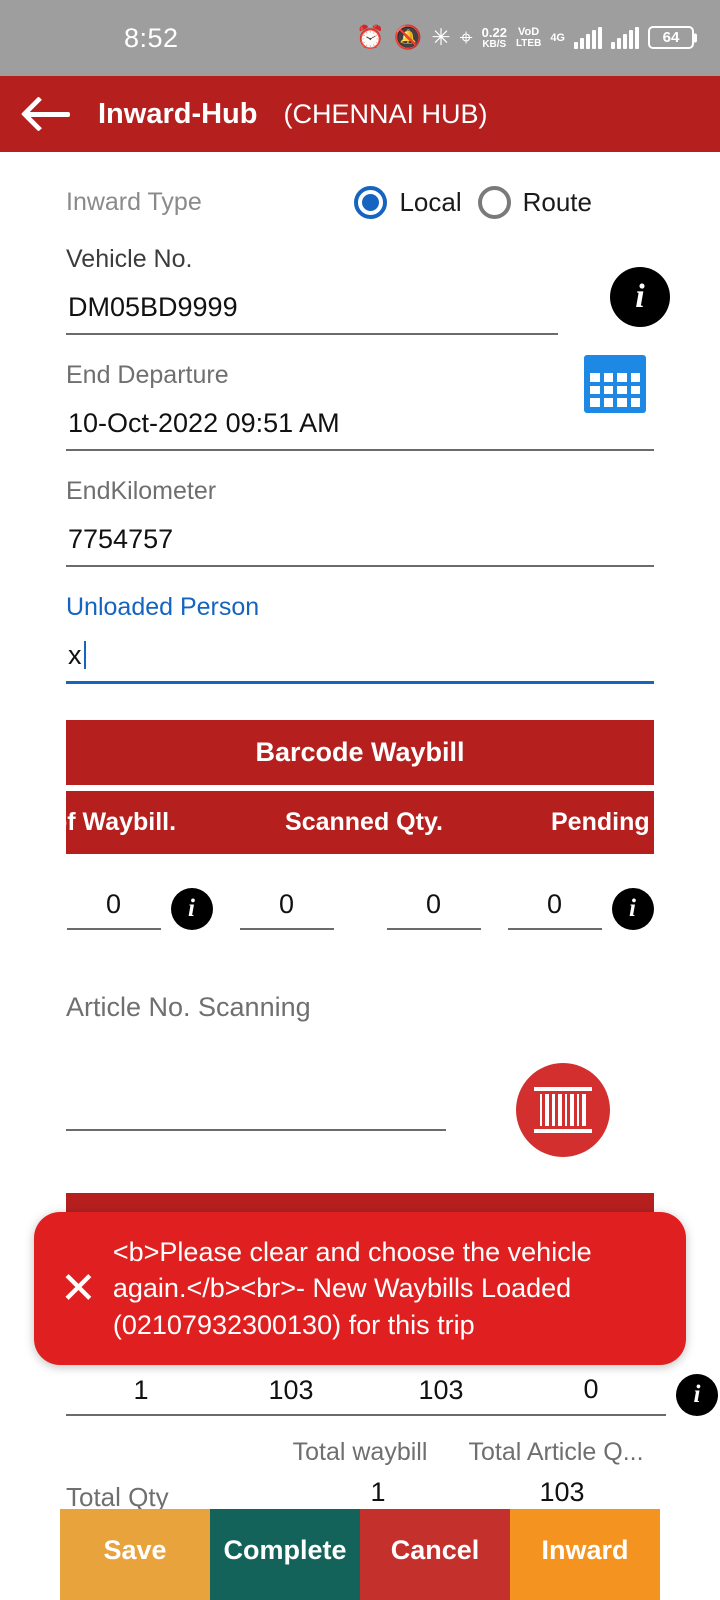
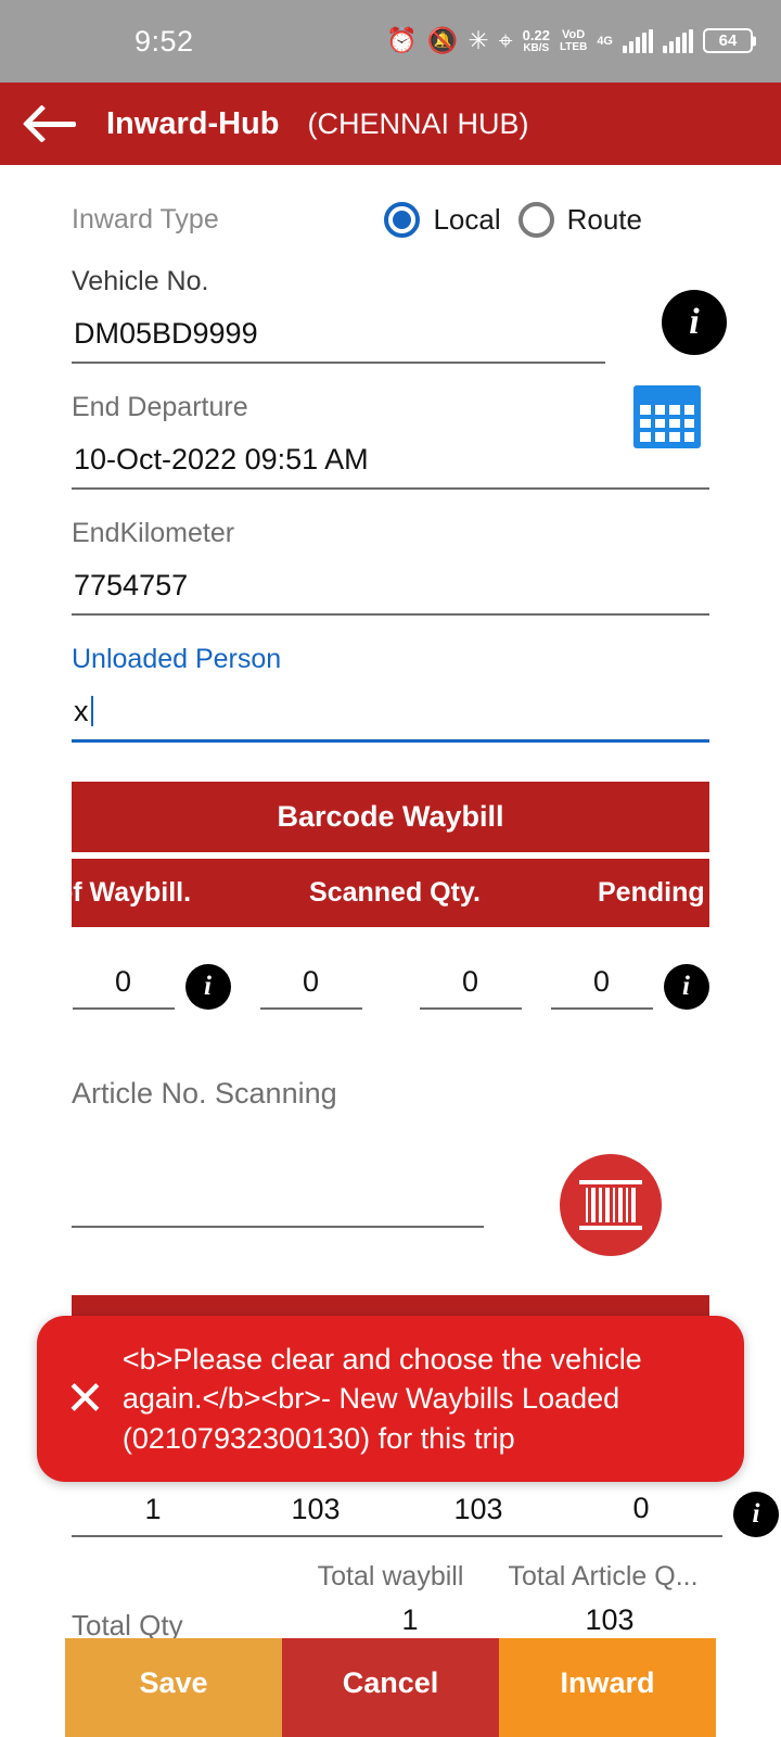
- 8:52
+ 9:52
  ⏰
  🔕
  ✳
  ⌖
  0.22
  KB/S
  VoD
  LTEB
  4G
  64
  Inward-Hub
  (CHENNAI HUB)
  Inward Type
  Local
  Route
  Vehicle No.
  DM05BD9999
  i
  End Departure
  10-Oct-2022 09:51 AM
  EndKilometer
  7754757
  Unloaded Person
  x
  Barcode Waybill
  of Waybill.
  Scanned Qty.
  Pending Q
  0
  i
  0
  0
  0
  i
  Article No. Scanning
  1
  103
  103
  0
  i
  Total waybill
  Total Article Q...
  Total Qty
  1
  103
  ✕
  <b>Please clear and choose the vehicle again.</b><br>- New Waybills Loaded (02107932300130) for this trip
  Save
- Complete
  Cancel
  Inward
